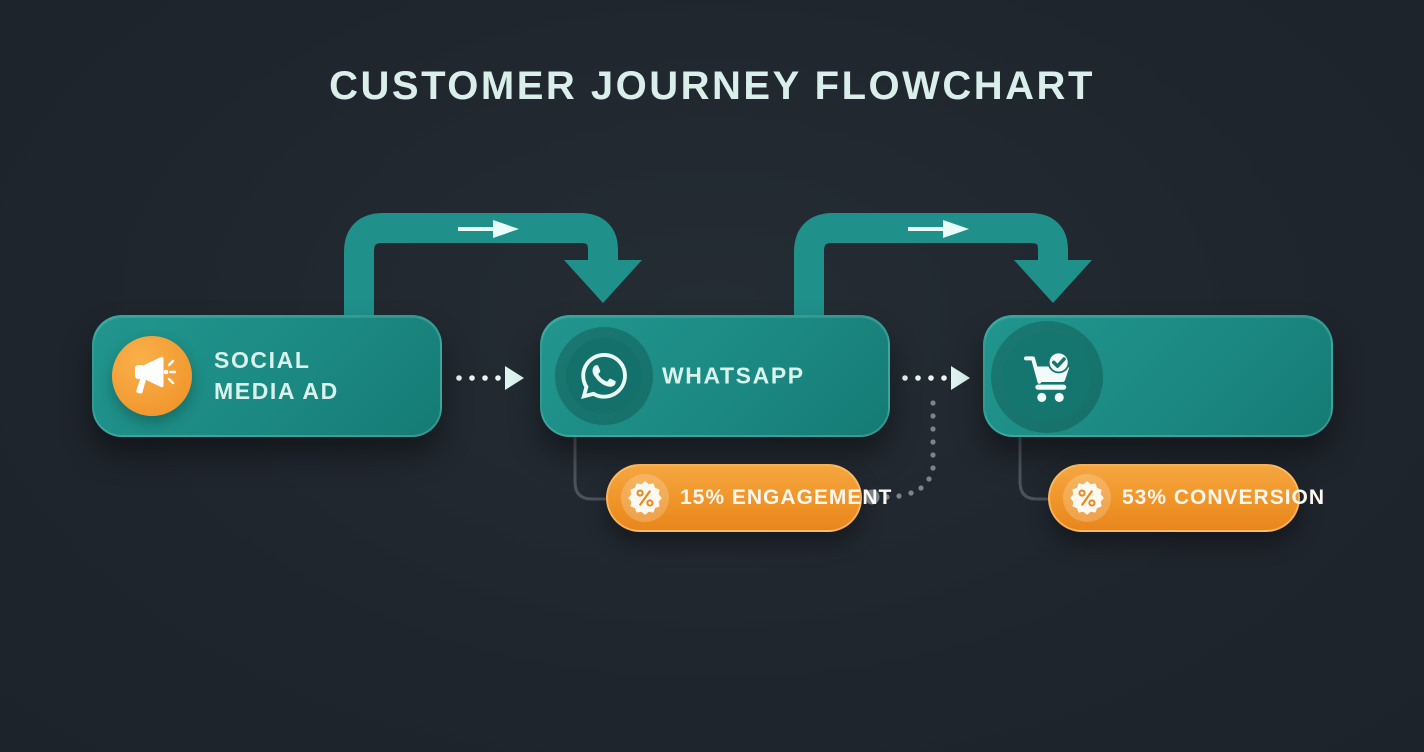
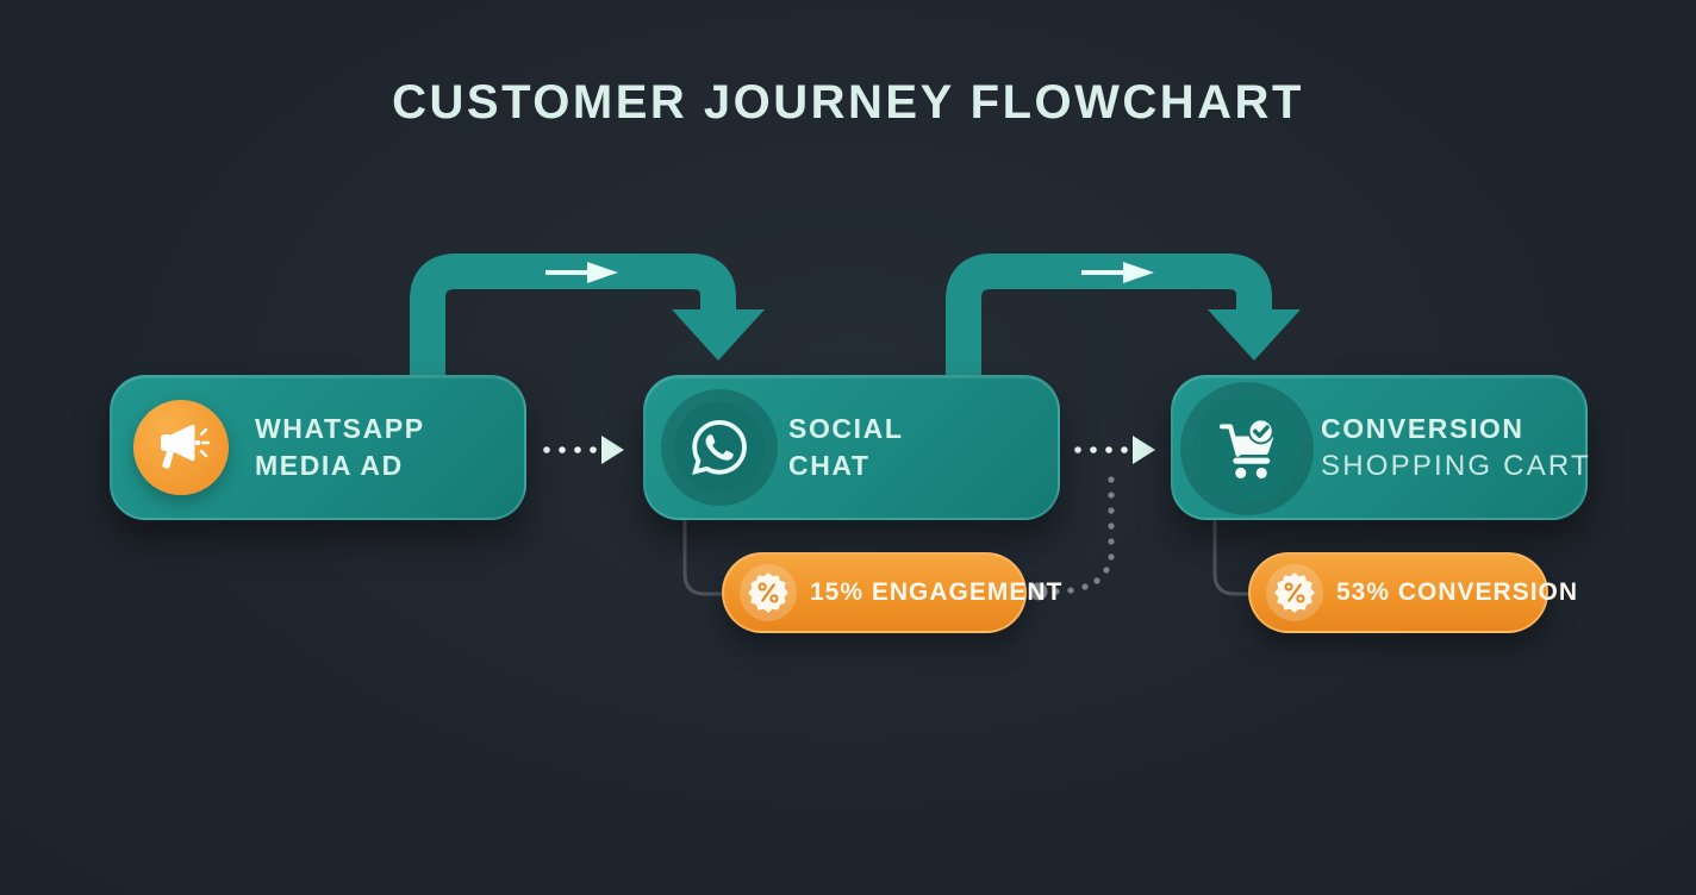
  CUSTOMER JOURNEY FLOWCHART
- SOCIAL
+ WHATSAPP
  MEDIA AD
- WHATSAPP
+ SOCIAL
+ CHAT
+ CONVERSION
+ SHOPPING CART
  15% ENGAGEMENT
  53% CONVERSION
